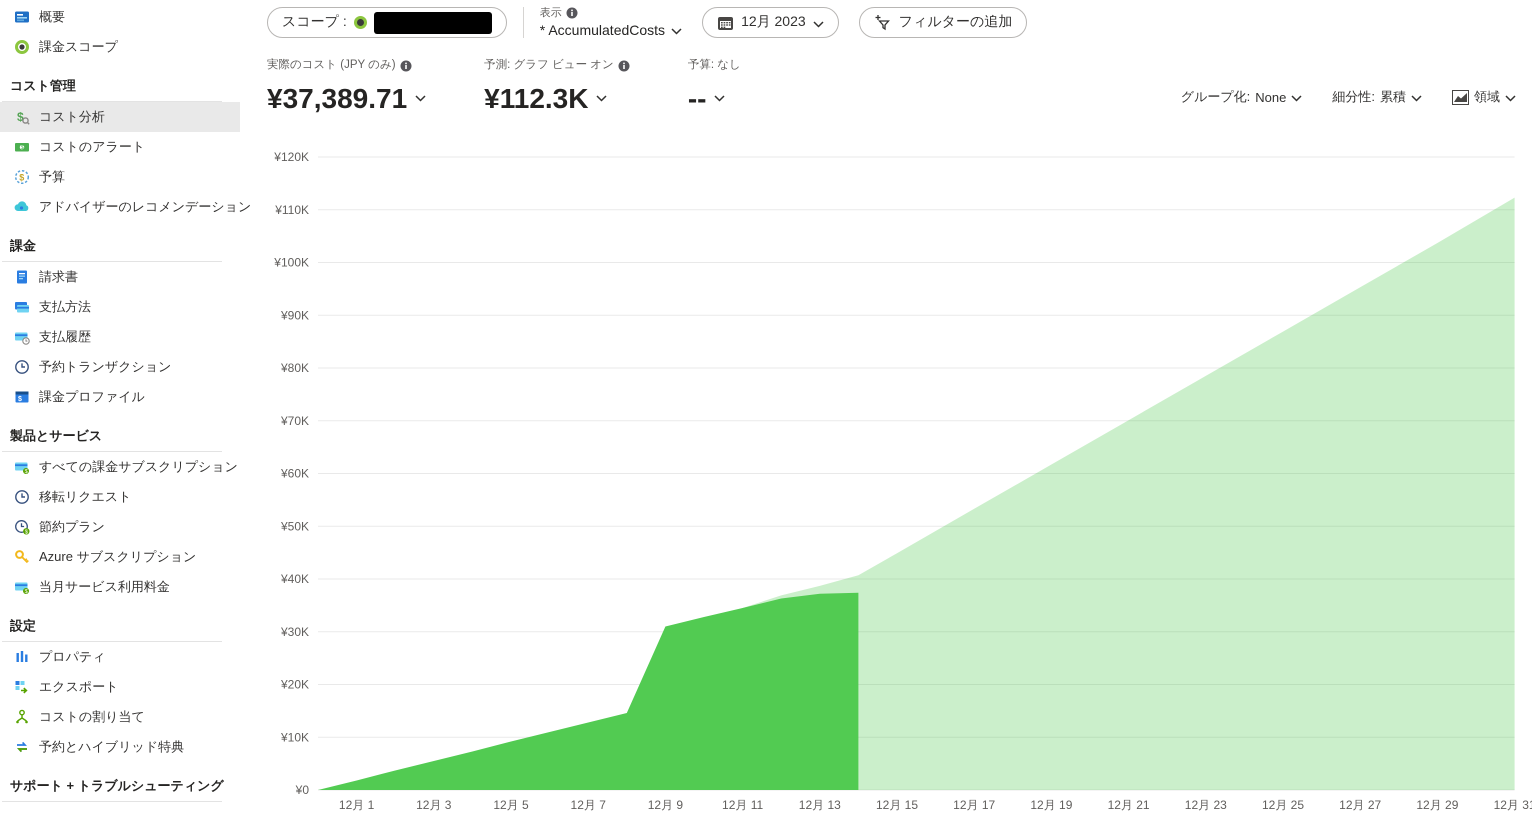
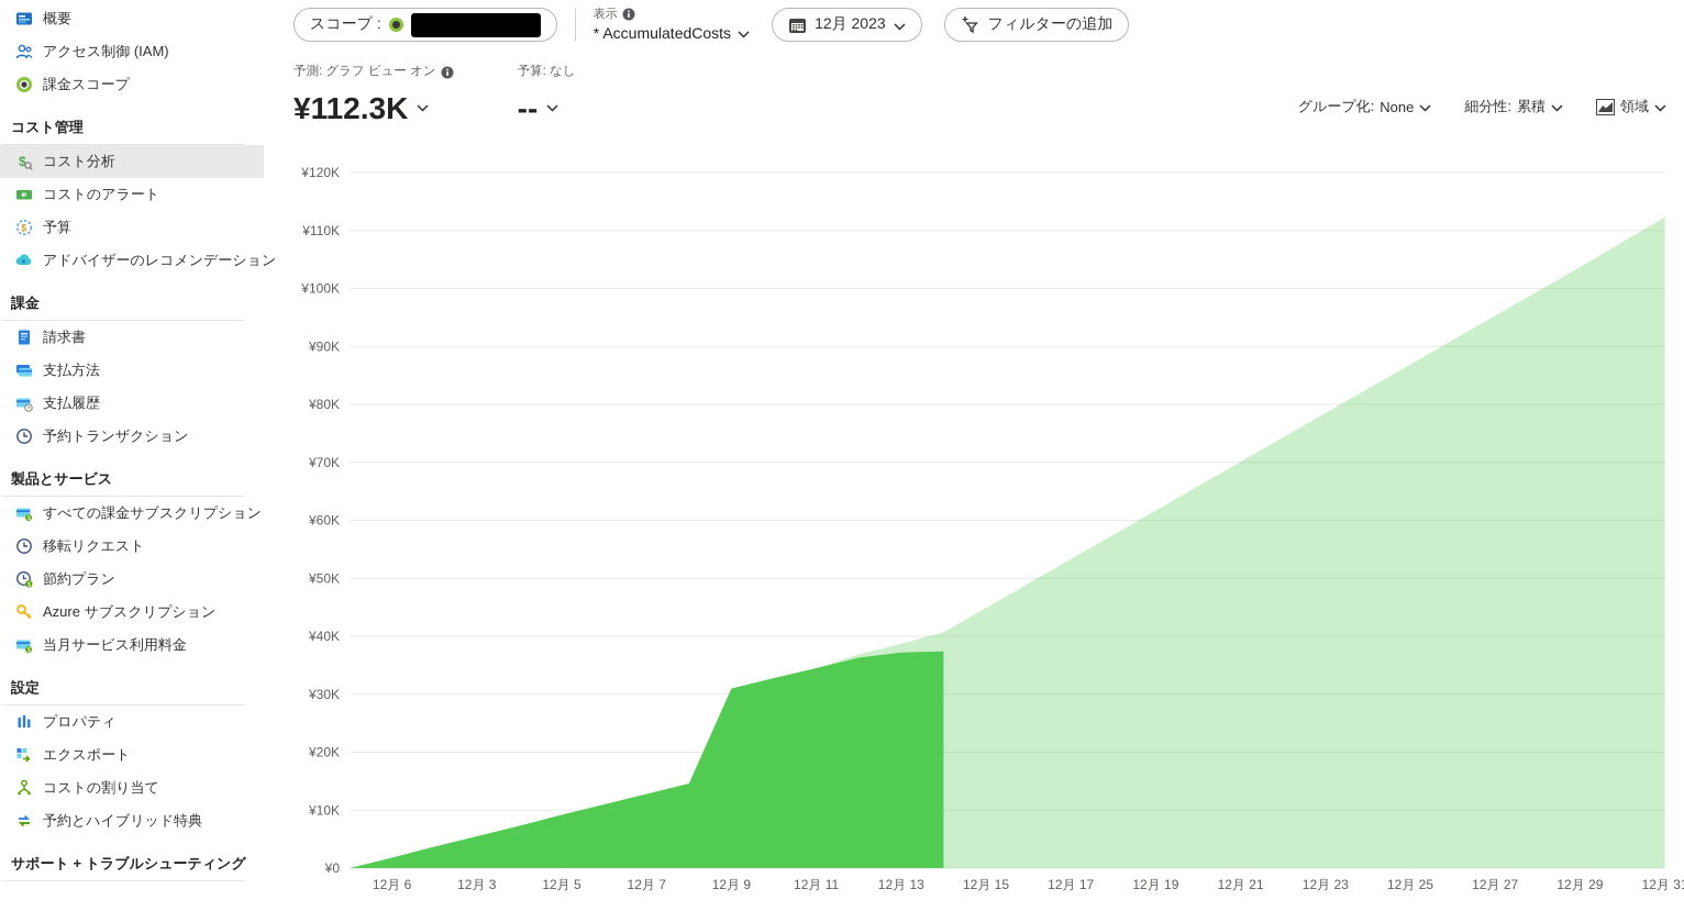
  概要
+ アクセス制御 (IAM)
  課金スコープ
  コスト管理
  $
  コスト分析
  コストのアラート
  $
  予算
  アドバイザーのレコメンデーション
  課金
  請求書
  支払方法
  支払履歴
  予約トランザクション
- 課金プロファイル
  製品とサービス
  すべての課金サブスクリプション
  移転リクエスト
  節約プラン
  Azure サブスクリプション
  当月サービス利用料金
  設定
  プロパティ
  エクスポート
  コストの割り当て
  予約とハイブリッド特典
  サポート + トラブルシューティング
  スコープ :
  表示
  * AccumulatedCosts
  12月 2023
  フィルターの追加
- 実際のコスト (JPY のみ)
- ¥37,389.71
  予測: グラフ ビュー オン
  ¥112.3K
  予算: なし
  --
  グループ化:
  None
  細分性:
  累積
  領域
  ¥0
  ¥10K
  ¥20K
  ¥30K
  ¥40K
  ¥50K
  ¥60K
  ¥70K
  ¥80K
  ¥90K
  ¥100K
  ¥110K
  ¥120K
- 12月 1
+ 12月 6
  12月 3
  12月 5
  12月 7
  12月 9
  12月 11
  12月 13
  12月 15
  12月 17
  12月 19
  12月 21
  12月 23
  12月 25
  12月 27
  12月 29
  12月 3
